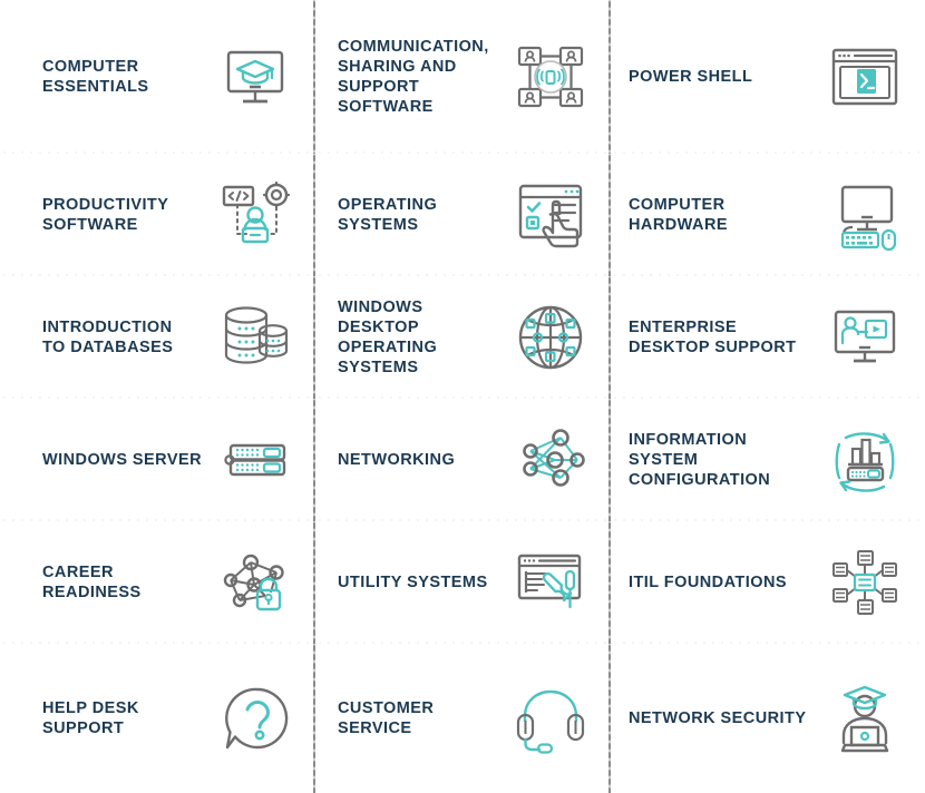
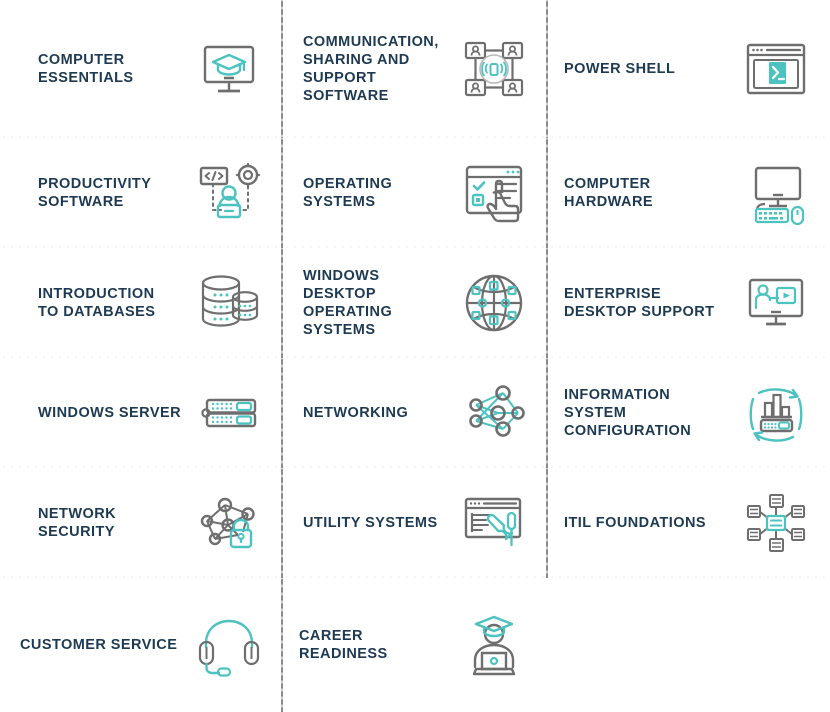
  COMPUTER
  ESSENTIALS
  COMMUNICATION,
  SHARING AND
  SUPPORT SOFTWARE
  POWER SHELL
  PRODUCTIVITY
  SOFTWARE
  OPERATING SYSTEMS
  COMPUTER
  HARDWARE
  INTRODUCTION
  TO DATABASES
  WINDOWS DESKTOP
  OPERATING SYSTEMS
  ENTERPRISE
  DESKTOP SUPPORT
  WINDOWS SERVER
  NETWORKING
  INFORMATION
  SYSTEM
  CONFIGURATION
- CAREER READINESS
+ NETWORK SECURITY
  UTILITY SYSTEMS
  ITIL FOUNDATIONS
- HELP DESK SUPPORT
  CUSTOMER SERVICE
- NETWORK SECURITY
+ CAREER READINESS
